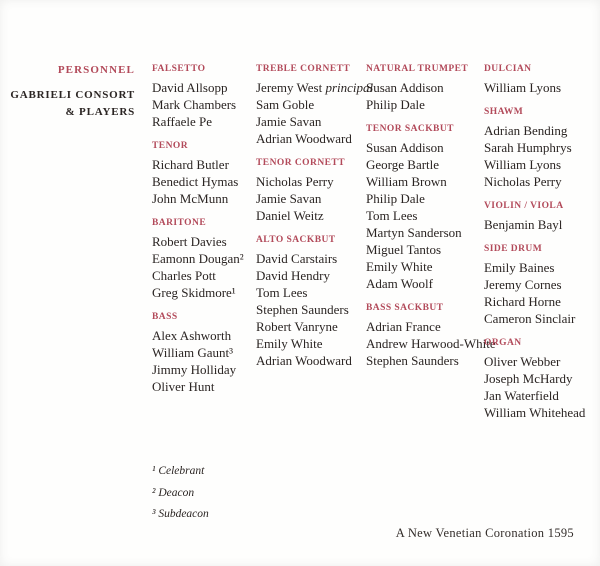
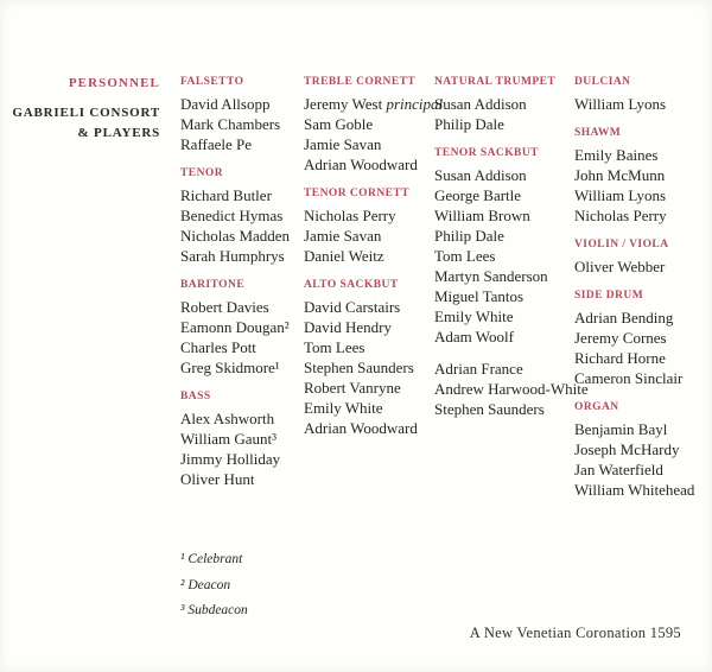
  PERSONNEL
  GABRIELI CONSORT
  & PLAYERS
  FALSETTO
  David Allsopp
  Mark Chambers
  Raffaele Pe
  TENOR
  Richard Butler
  Benedict Hymas
+ Nicholas Madden
- John McMunn
+ Sarah Humphrys
  BARITONE
  Robert Davies
  Eamonn Dougan²
  Charles Pott
  Greg Skidmore¹
  BASS
  Alex Ashworth
  William Gaunt³
  Jimmy Holliday
  Oliver Hunt
  TREBLE CORNETT
  Jeremy West principal
  Sam Goble
  Jamie Savan
  Adrian Woodward
  TENOR CORNETT
  Nicholas Perry
  Jamie Savan
  Daniel Weitz
  ALTO SACKBUT
  David Carstairs
  David Hendry
  Tom Lees
  Stephen Saunders
  Robert Vanryne
  Emily White
  Adrian Woodward
  NATURAL TRUMPET
  Susan Addison
  Philip Dale
  TENOR SACKBUT
  Susan Addison
  George Bartle
  William Brown
  Philip Dale
  Tom Lees
  Martyn Sanderson
  Miguel Tantos
  Emily White
  Adam Woolf
- BASS SACKBUT
  Adrian France
  Andrew Harwood-Wh
  Stephen Saunders
  DULCIAN
  William Lyons
  SHAWM
- Adrian Bending
+ Emily Baines
- Sarah Humphrys
+ John McMunn
  William Lyons
  Nicholas Perry
  VIOLIN / VIOLA
- Benjamin Bayl
+ Oliver Webber
  SIDE DRUM
- Emily Baines
+ Adrian Bending
  Jeremy Cornes
  Richard Horne
  Cameron Sinclair
  ORGAN
- Oliver Webber
+ Benjamin Bayl
  Joseph McHardy
  Jan Waterfield
  William Whitehead
  ¹ Celebrant
  ² Deacon
  ³ Subdeacon
  A New Venetian Coronation 1595
